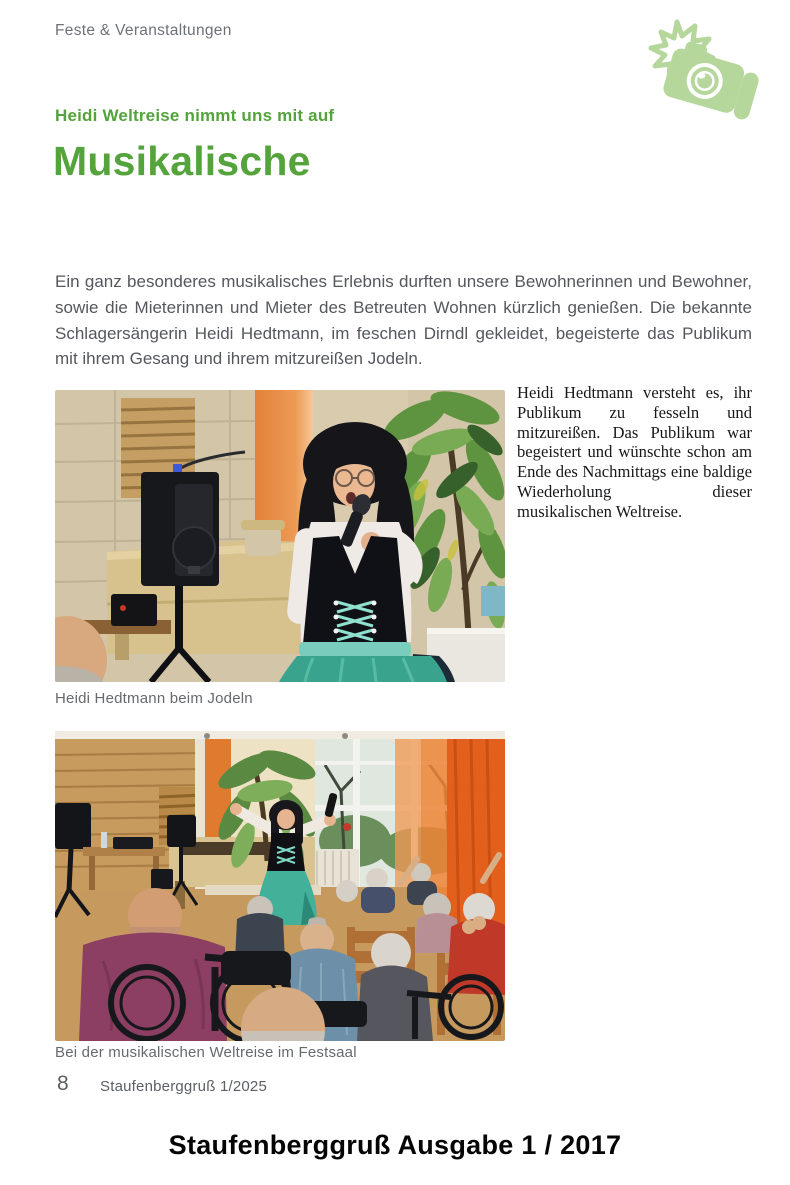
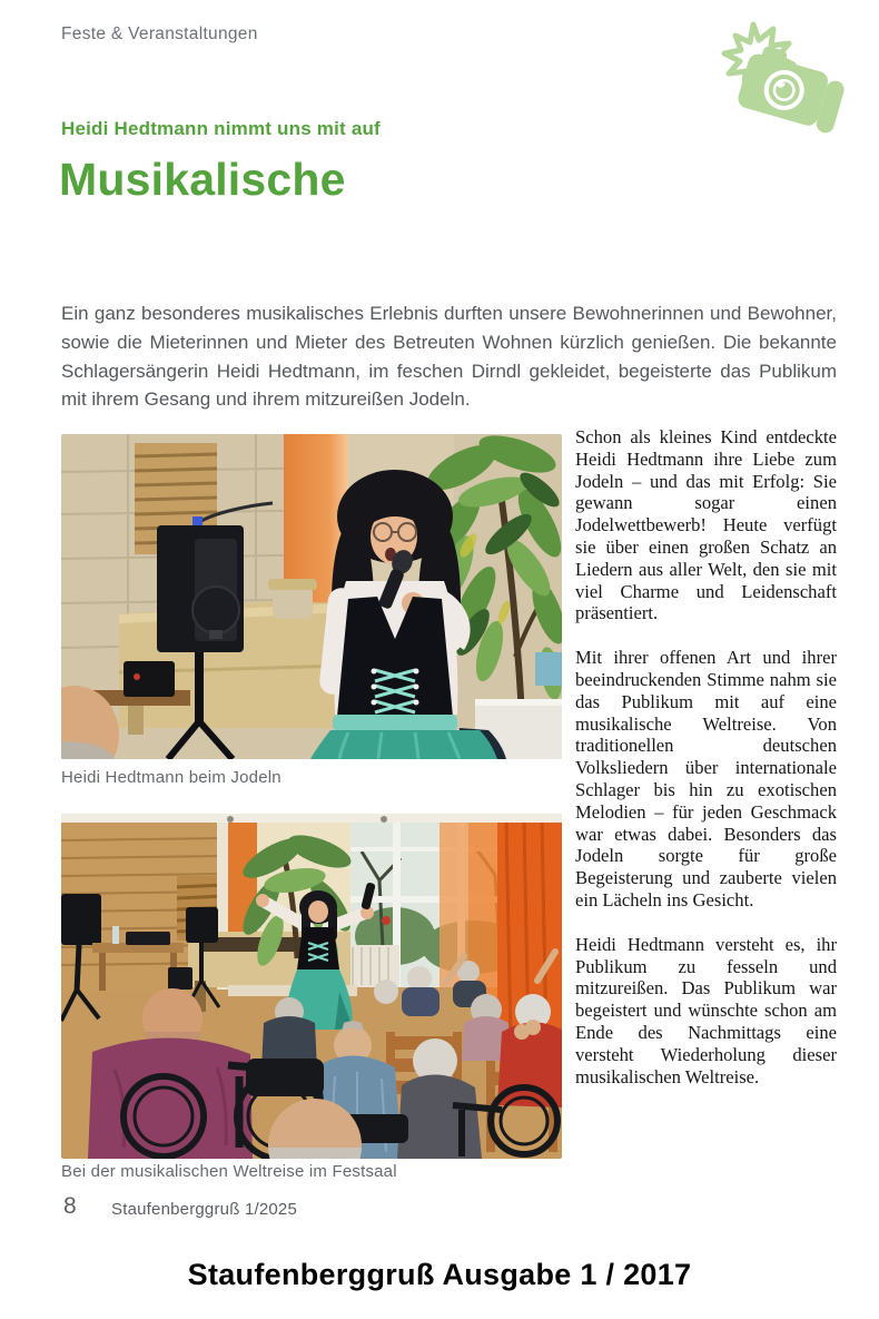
  Feste & Veranstaltungen
- Heidi Weltreise nimmt uns mit auf
+ Heidi Hedtmann nimmt uns mit auf
  Musikalische
  Ein ganz besonderes musikalisches Erlebnis durften unsere Bewohnerinnen und Bewohner, sowie die Mieterinnen und Mieter des Betreuten Wohnen kürzlich genießen. Die bekannte Schlagersängerin Heidi Hedtmann, im feschen Dirndl gekleidet, begeisterte das Publikum mit ihrem Gesang und ihrem mitzureißen Jodeln.
  Heidi Hedtmann beim Jodeln
+ Schon als kleines Kind entdeckte Heidi Hedtmann ihre Liebe zum Jodeln – und das mit Erfolg: Sie gewann sogar einen Jodelwettbewerb! Heute verfügt sie über einen großen Schatz an Liedern aus aller Welt, den sie mit viel Charme und Leidenschaft präsentiert.
+ Mit ihrer offenen Art und ihrer beeindruckenden Stimme nahm sie das Publikum mit auf eine musikalische Weltreise. Von traditionellen deutschen Volksliedern über internationale Schlager bis hin zu exotischen Melodien – für jeden Geschmack war etwas dabei. Besonders das Jodeln sorgte für große Begeisterung und zauberte vielen ein Lächeln ins Gesicht.
- Heidi Hedtmann versteht es, ihr Publikum zu fesseln und mitzureißen. Das Publikum war begeistert und wünschte schon am Ende des Nachmittags eine baldige Wiederholung dieser musikalischen Weltreise.
+ Heidi Hedtmann versteht es, ihr Publikum zu fesseln und mitzureißen. Das Publikum war begeistert und wünschte schon am Ende des Nachmittags eine versteht Wiederholung dieser musikalischen Weltreise.
  Bei der musikalischen Weltreise im Festsaal
  8
  Staufenberggruß 1/2025
  Staufenberggruß Ausgabe 1 / 2017
